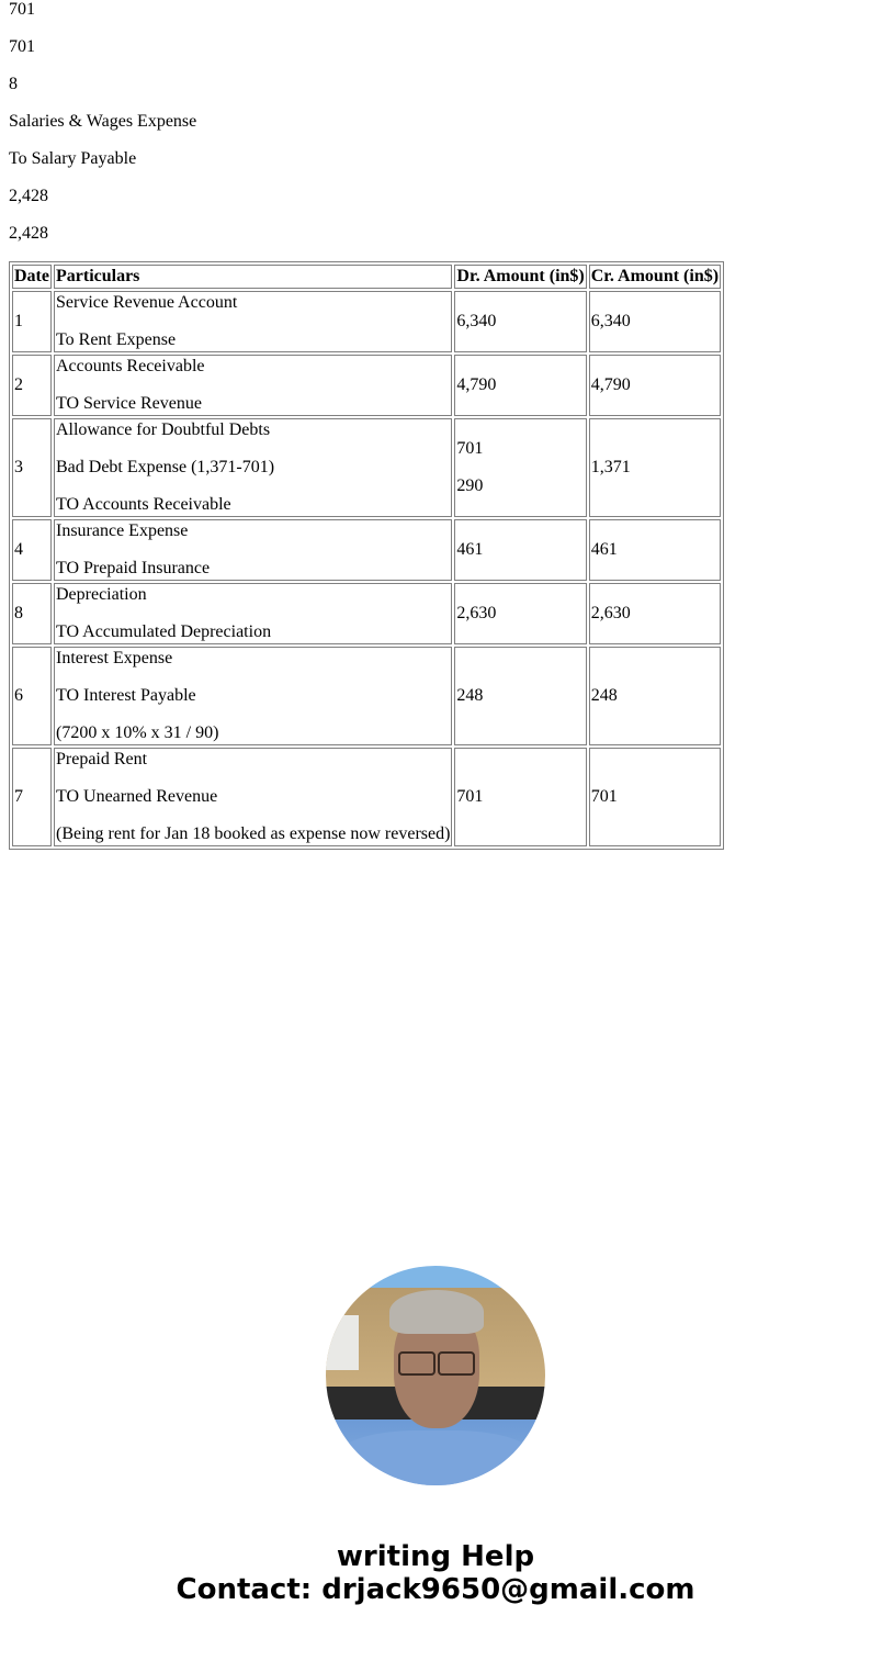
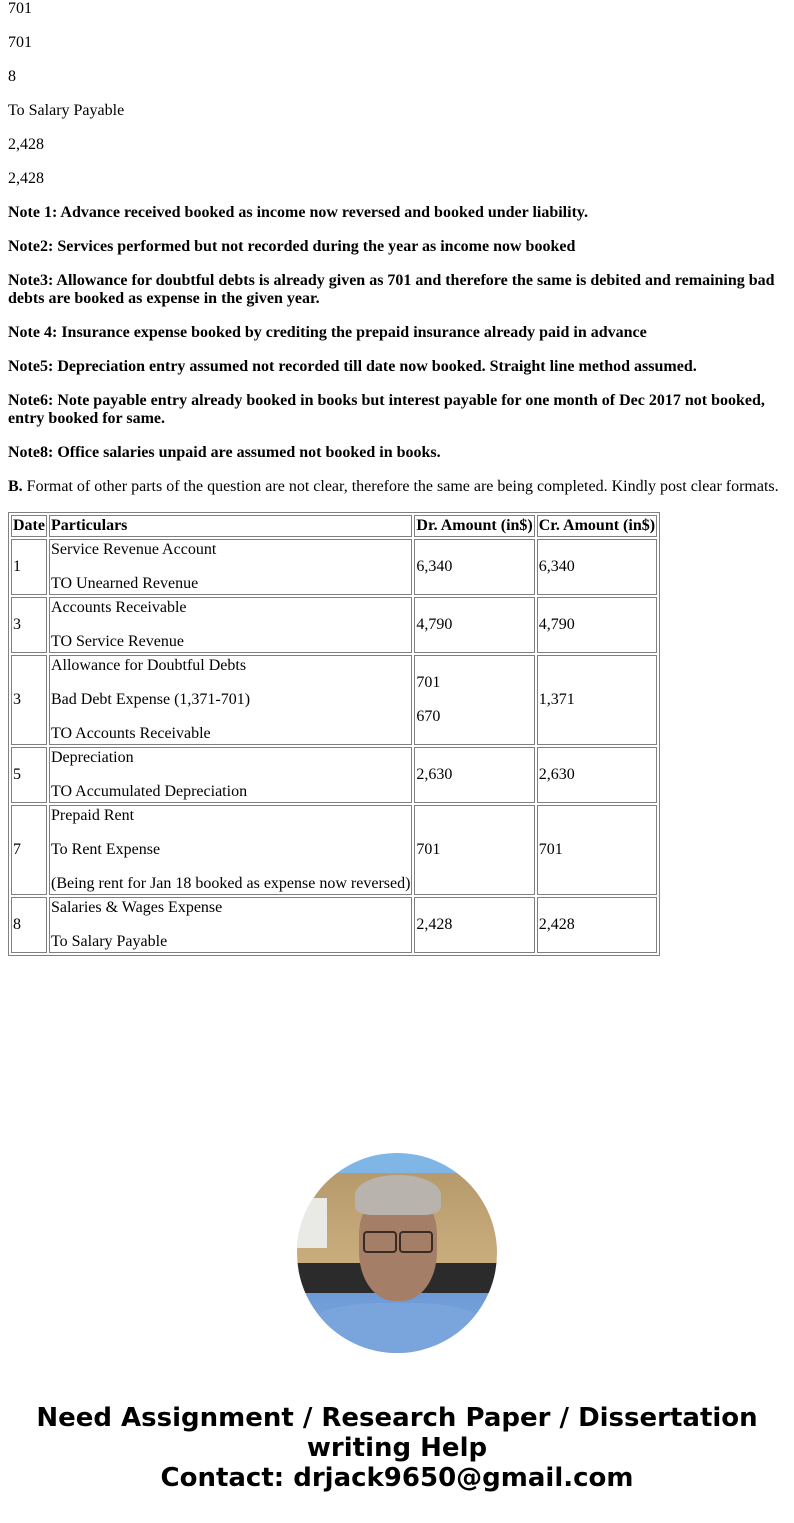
  701
  701
  8
- Salaries & Wages Expense
  To Salary Payable
  2,428
  2,428
+ Note 1: Advance received booked as income now reversed and booked under liability.
+ Note2: Services performed but not recorded during the year as income now booked
+ Note3: Allowance for doubtful debts is already given as 701 and therefore the same is debited and remaining bad debts are booked as expense in the given year.
+ Note 4: Insurance expense booked by crediting the prepaid insurance already paid in advance
+ Note5: Depreciation entry assumed not recorded till date now booked. Straight line method assumed.
+ Note6: Note payable entry already booked in books but interest payable for one month of Dec 2017 not booked, entry booked for same.
+ Note8: Office salaries unpaid are assumed not booked in books.
+ B. Format of other parts of the question are not clear, therefore the same are being completed. Kindly post clear formats.
  Date	Particulars	Dr. Amount (in$)	Cr. Amount (in$)
- 1	Service Revenue Account To Rent Expense	6,340	6,340
+ 1	Service Revenue Account TO Unearned Revenue	6,340	6,340
- 2	Accounts Receivable TO Service Revenue	4,790	4,790
+ 3	Accounts Receivable TO Service Revenue	4,790	4,790
- 3	Allowance for Doubtful Debts Bad Debt Expense (1,371-701) TO Accounts Receivable	701 290	1,371
+ 3	Allowance for Doubtful Debts Bad Debt Expense (1,371-701) TO Accounts Receivable	701 670	1,371
- 4	Insurance Expense TO Prepaid Insurance	461	461
- 8	Depreciation TO Accumulated Depreciation	2,630	2,630
+ 5	Depreciation TO Accumulated Depreciation	2,630	2,630
- 6	Interest Expense TO Interest Payable (7200 x 10% x 31 / 90)	248	248
- 7	Prepaid Rent TO Unearned Revenue (Being rent for Jan 18 booked as expense now reversed)	701	701
+ 7	Prepaid Rent To Rent Expense (Being rent for Jan 18 booked as expense now reversed)	701	701
+ 8	Salaries & Wages Expense To Salary Payable	2,428	2,428
+ Need Assignment / Research Paper / Dissertation
  writing Help
  Contact: drjack9650@gmail.com
